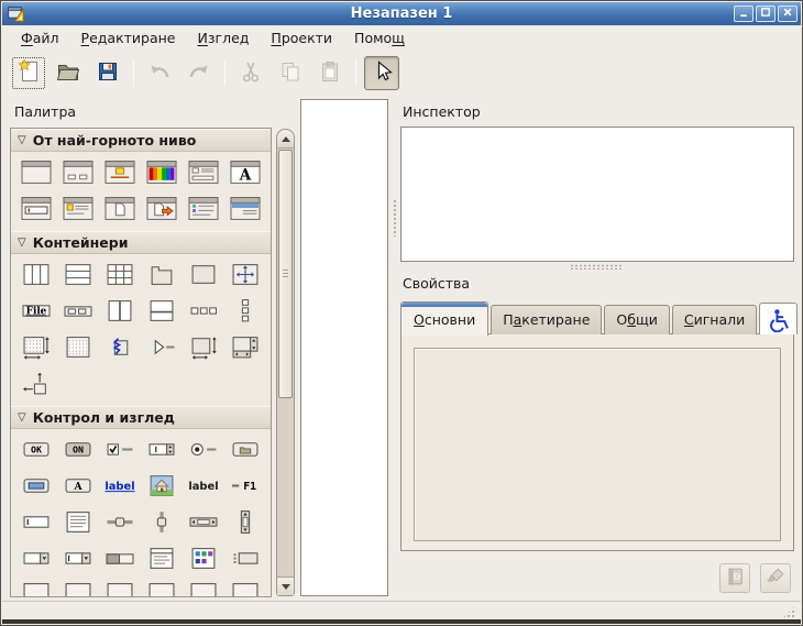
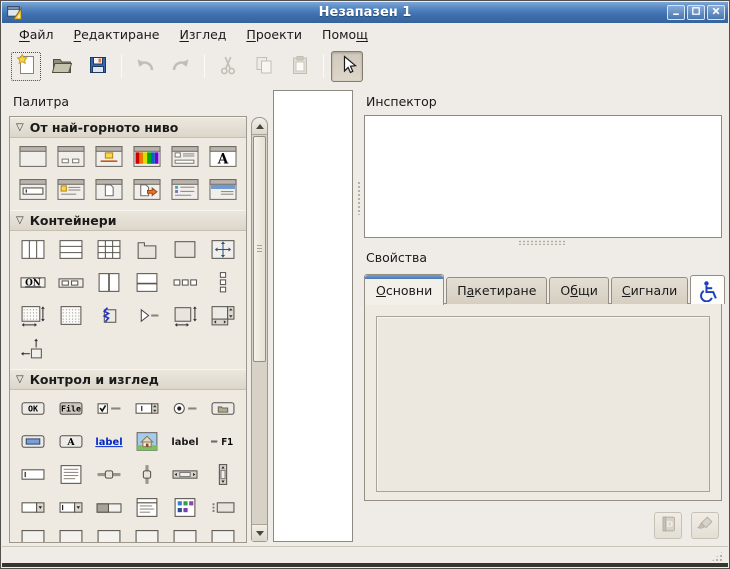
  Незапазен 1
  Файл
  Редактиране
  Изглед
  Проекти
  Помощ
  Палитра
  ▽
  От най-горното ниво
  A
  ▽
  Контейнери
- File
+ ON
  ▽
  Контрол и изглед
  OK
- ON
+ File
  A
  label
  label
  F1
  Инспектор
  Свойства
  Основни
  Пакетиране
  Общи
  Сигнали
  D
